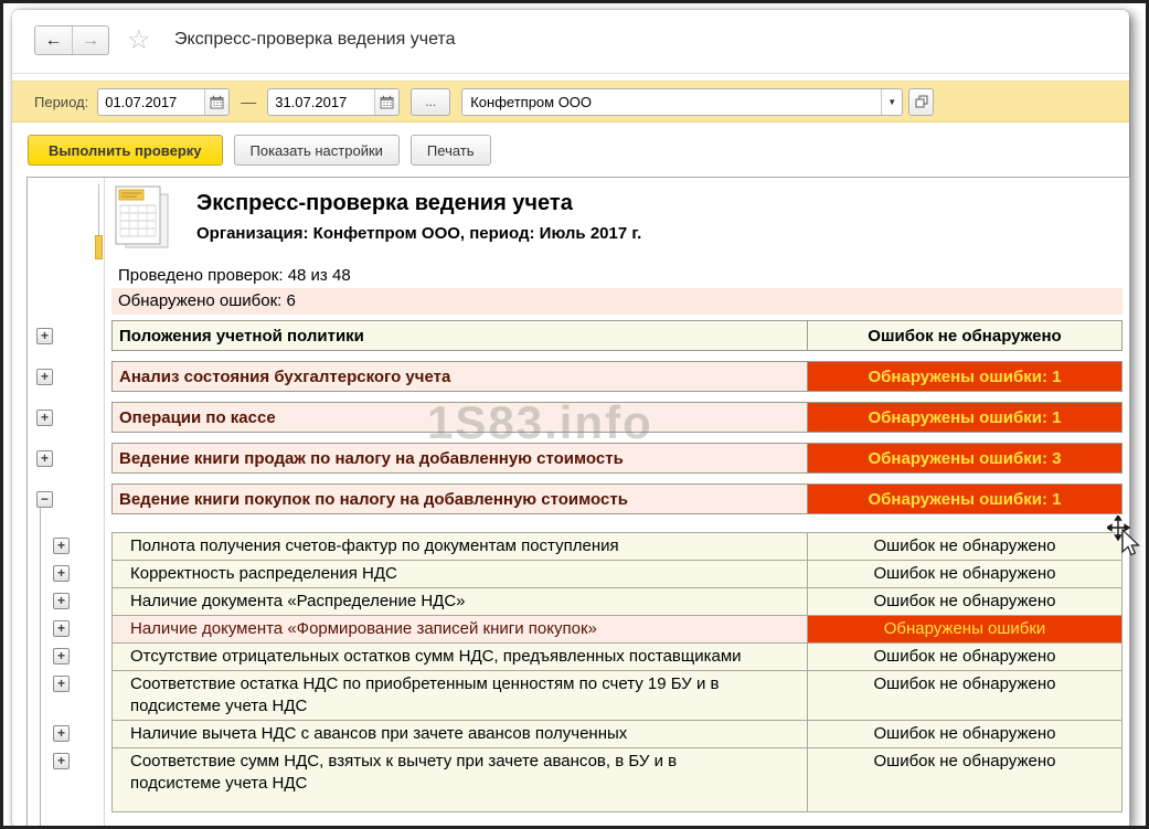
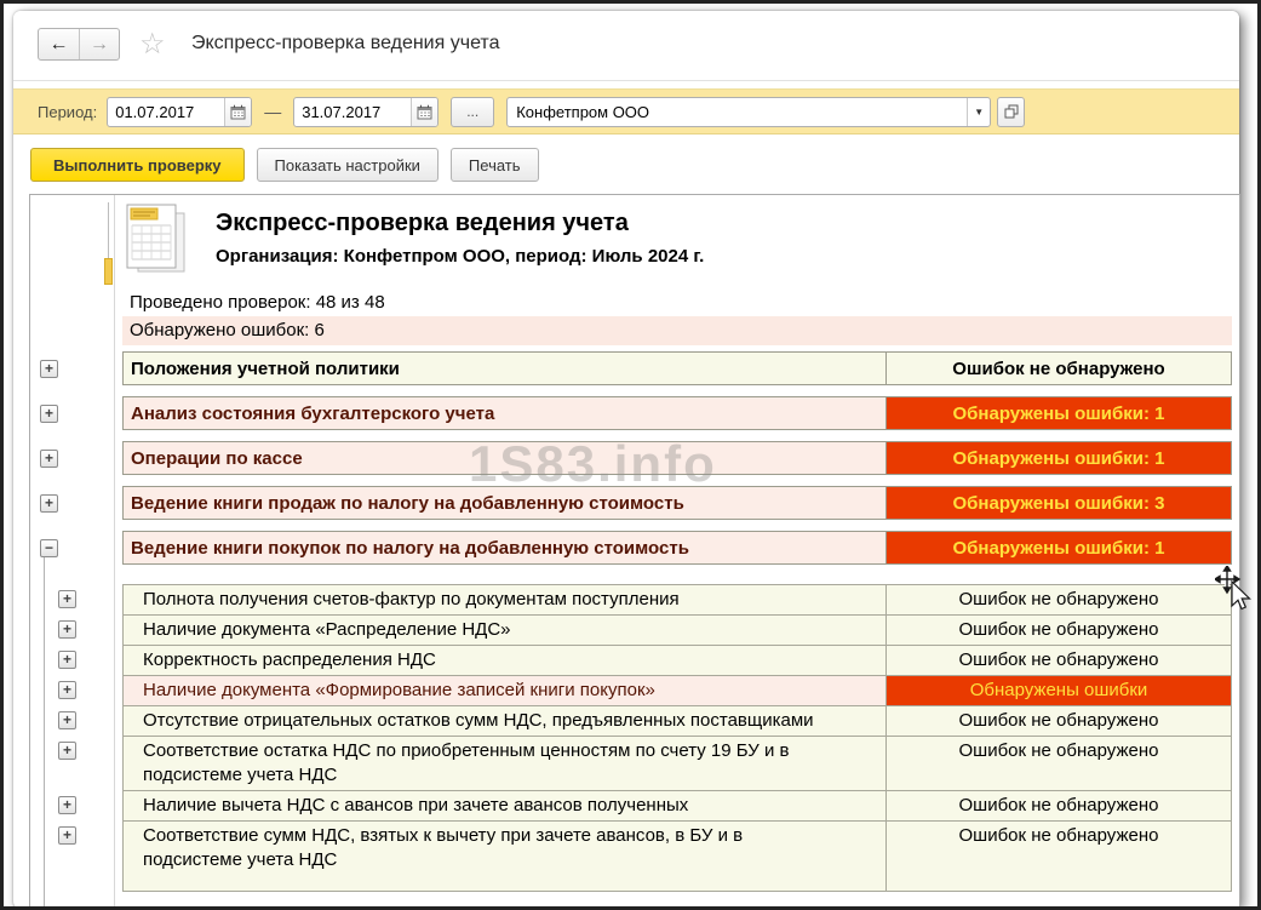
  ←
  →
  ☆
  Экспресс-проверка ведения учета
  Период:
  01.07.2017
  —
  31.07.2017
  ...
  Конфетпром ООО
  ▼
  Выполнить проверку
  Показать настройки
  Печать
  Экспресс-проверка ведения учета
- Организация: Конфетпром ООО, период: Июль 2017 г.
+ Организация: Конфетпром ООО, период: Июль 2024 г.
  Проведено проверок: 48 из 48
  Обнаружено ошибок: 6
  +
  Положения учетной политики
  Ошибок не обнаружено
  +
  Анализ состояния бухгалтерского учета
  Обнаружены ошибки: 1
  +
  Операции по кассе
  Обнаружены ошибки: 1
  +
  Ведение книги продаж по налогу на добавленную стоимость
  Обнаружены ошибки: 3
  −
  Ведение книги покупок по налогу на добавленную стоимость
  Обнаружены ошибки: 1
  +
  Полнота получения счетов-фактур по документам поступления
  Ошибок не обнаружено
  +
- Корректность распределения НДС
+ Наличие документа «Распределение НДС»
  Ошибок не обнаружено
  +
- Наличие документа «Распределение НДС»
+ Корректность распределения НДС
  Ошибок не обнаружено
  +
  Наличие документа «Формирование записей книги покупок»
  Обнаружены ошибки
  +
  Отсутствие отрицательных остатков сумм НДС, предъявленных поставщиками
  Ошибок не обнаружено
  +
  Соответствие остатка НДС по приобретенным ценностям по счету 19 БУ и в подсистеме учета НДС
  Ошибок не обнаружено
  +
  Наличие вычета НДС с авансов при зачете авансов полученных
  Ошибок не обнаружено
  +
  Соответствие сумм НДС, взятых к вычету при зачете авансов, в БУ и в подсистеме учета НДС
  Ошибок не обнаружено
  1S83.info
